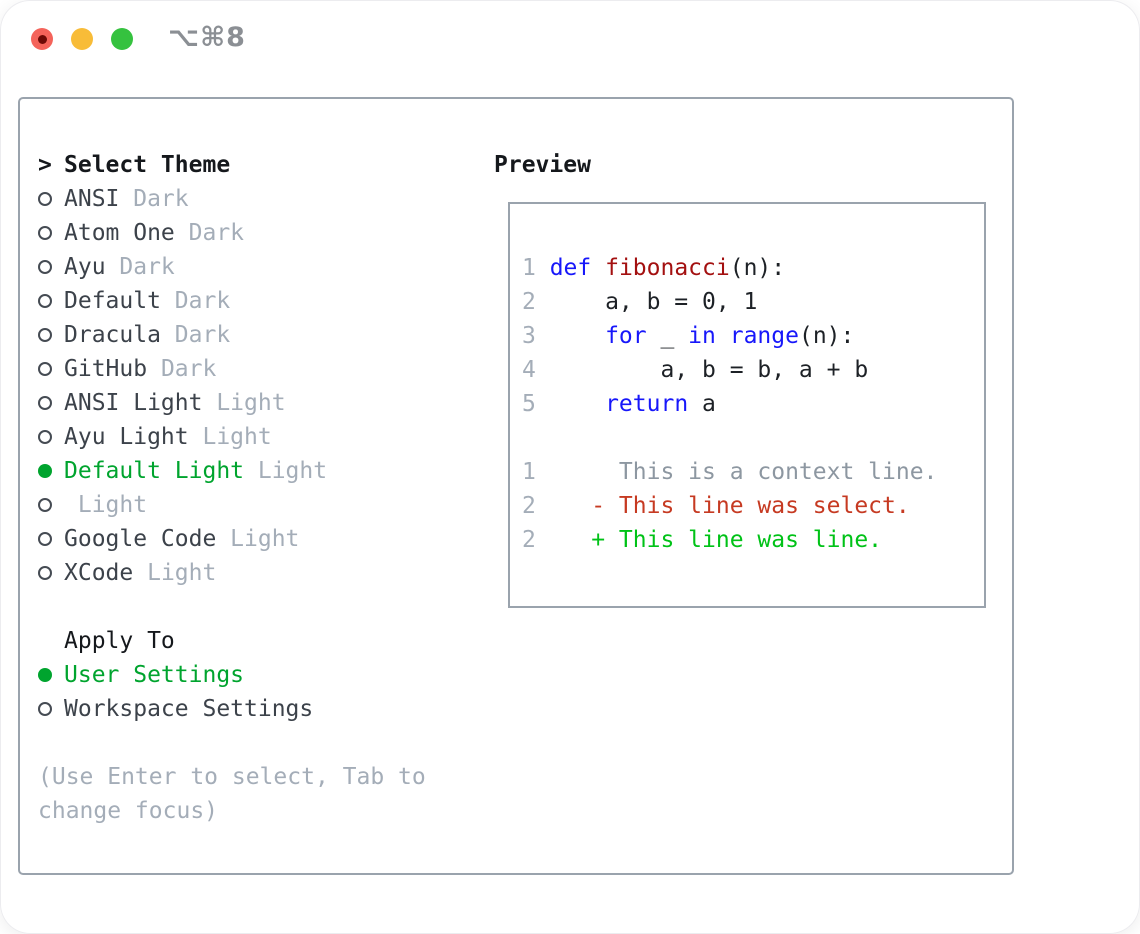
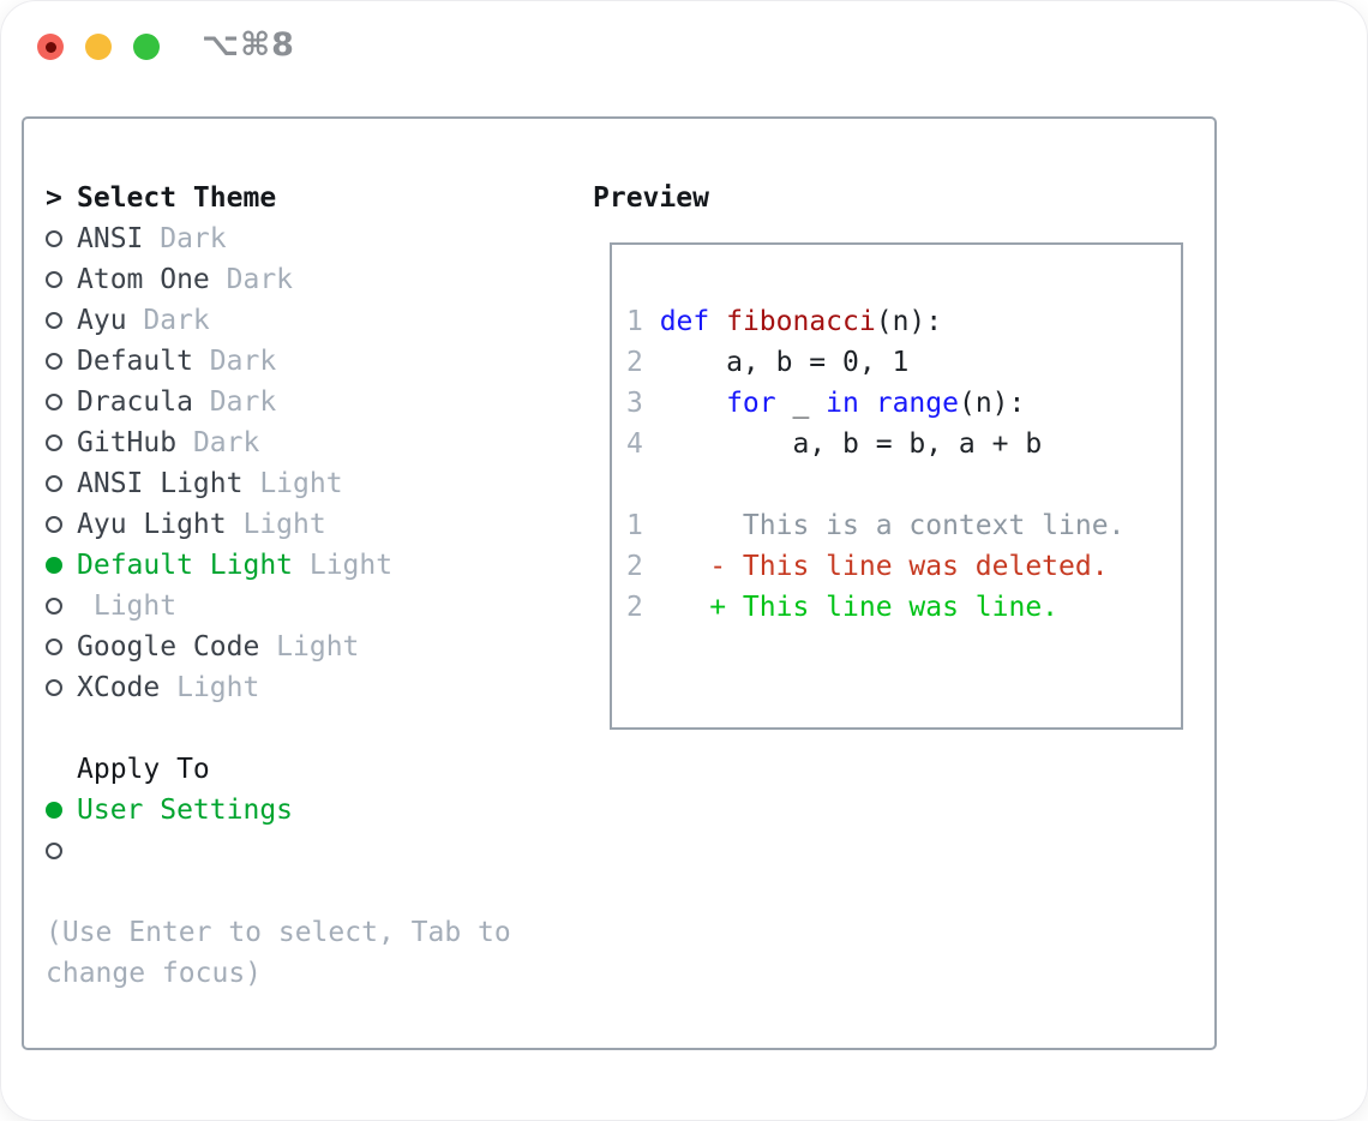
  ⌥⌘8
  >
  Select Theme
  ANSI
  Dark
  Atom One
  Dark
  Ayu
  Dark
  Default
  Dark
  Dracula
  Dark
  GitHub
  Dark
  ANSI Light
  Light
  Ayu Light
  Light
  Default Light
  Light
  Light
  Google Code
  Light
  XCode
  Light
  Apply To
  User Settings
- Workspace Settings
  (Use Enter to select, Tab to
  change focus)
  Preview
  1
  def fibonacci(n):
  2
  a, b = 0, 1
  3
  for _ in range(n):
  4
  a, b = b, a + b
- 5
- return a
  1
  This is a context line.
  2
- - This line was select.
+ - This line was deleted.
  2
  + This line was line.
